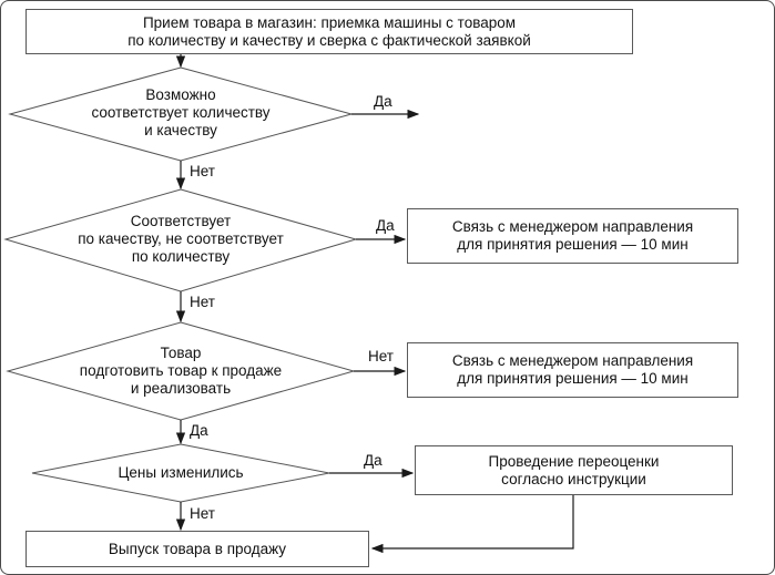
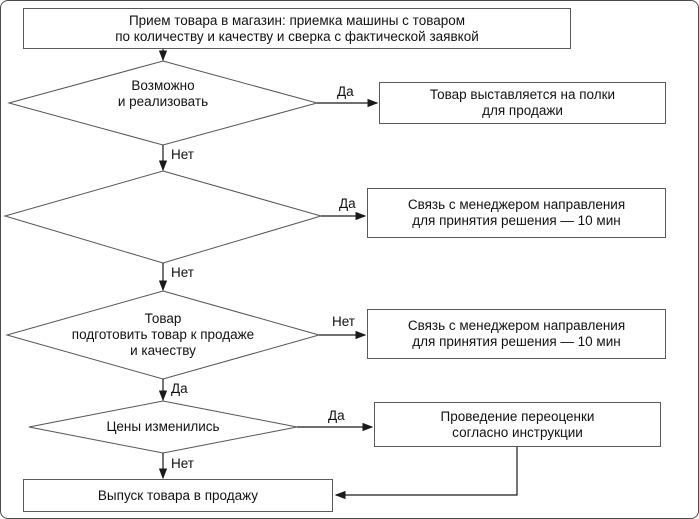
  Прием товара в магазин: приемка машины с товаром
  по количеству и качеству и сверка с фактической заявкой
  Возможно
- соответствует количеству
- и качеству
+ и реализовать
- Соответствует
- по качеству, не соответствует
- по количеству
  Товар
  подготовить товар к продаже
- и реализовать
+ и качеству
  Цены изменились
+ Товар выставляется на полки
+ для продажи
  Связь с менеджером направления
  для принятия решения — 10 мин
  Связь с менеджером направления
  для принятия решения — 10 мин
  Проведение переоценки
  согласно инструкции
  Выпуск товара в продажу
  Да
  Нет
  Да
  Нет
  Нет
  Да
  Да
  Нет
